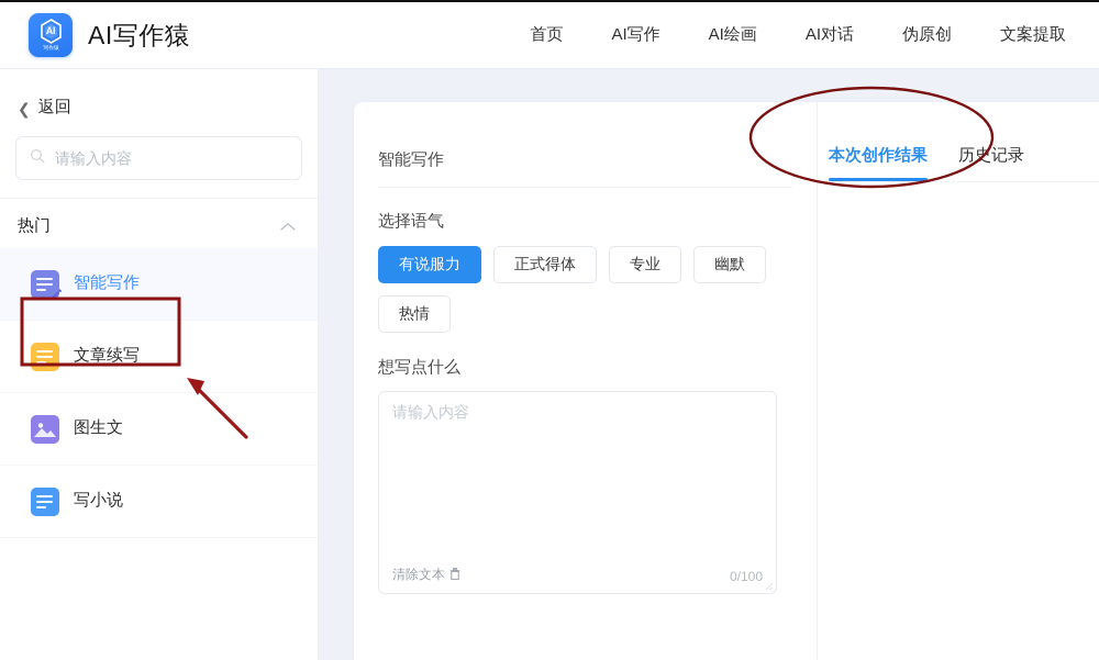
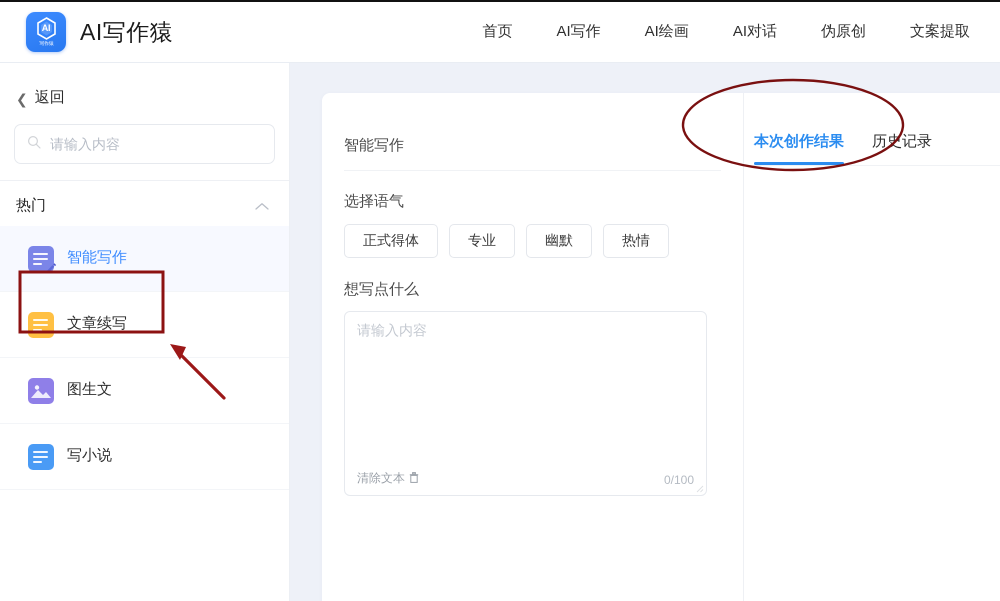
  AI
  AI写作猿
  首页
  AI写作
  AI绘画
  AI对话
  伪原创
  文案提取
  ❮
  返回
  请输入内容
  热门
  智能写作
  文章续写
  图生文
  写小说
  智能写作
  选择语气
- 有说服力
  正式得体
  专业
  幽默
  热情
  想写点什么
  请输入内容
  清除文本
  0/100
  本次创作结果
  历记录
